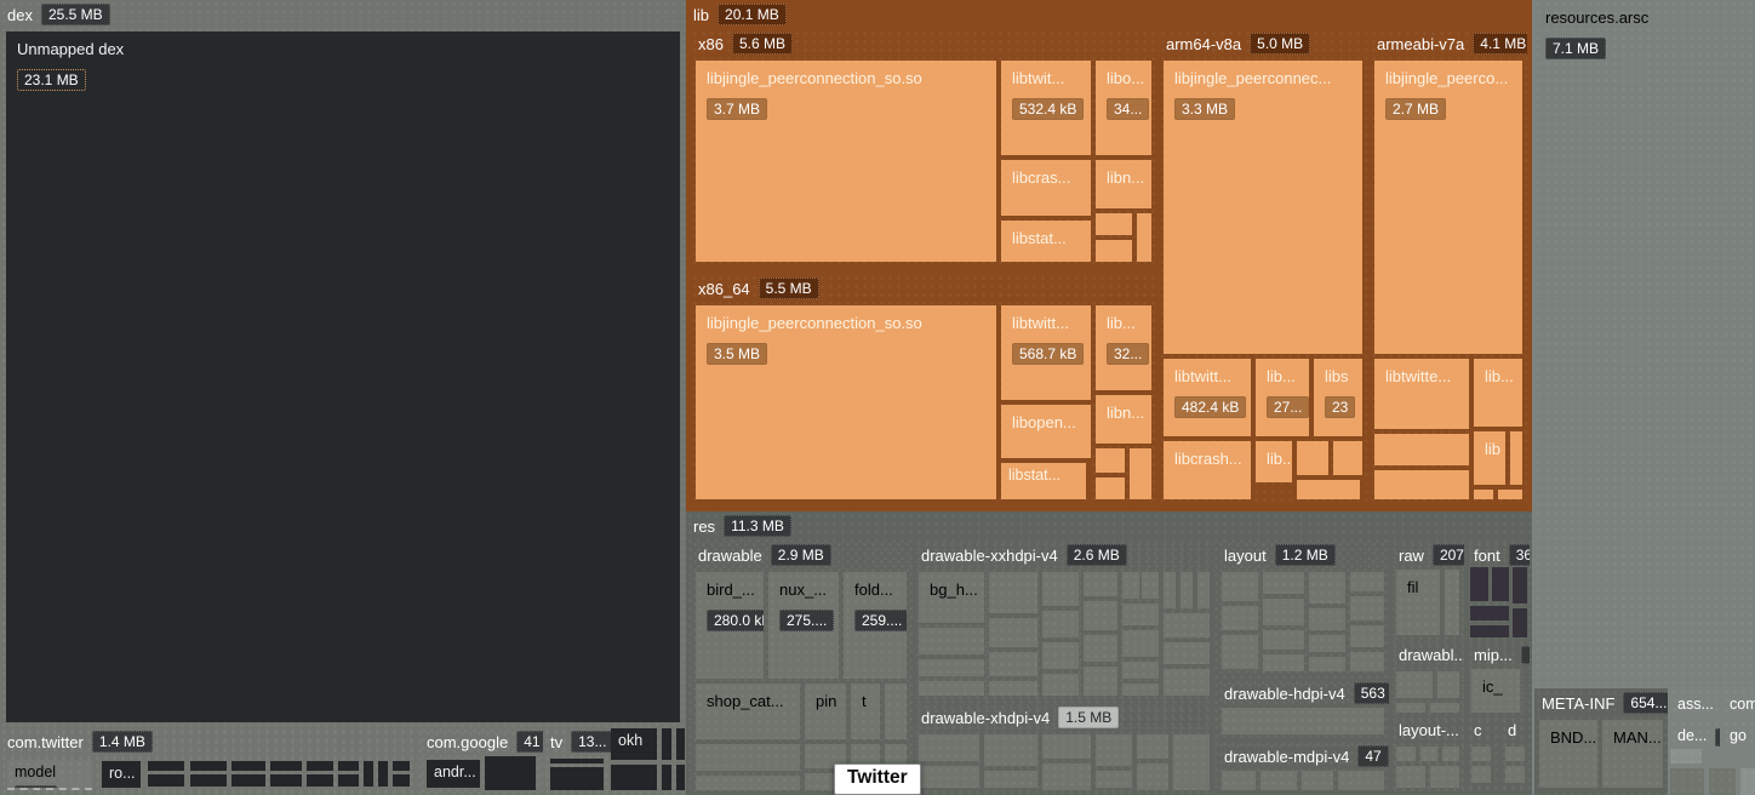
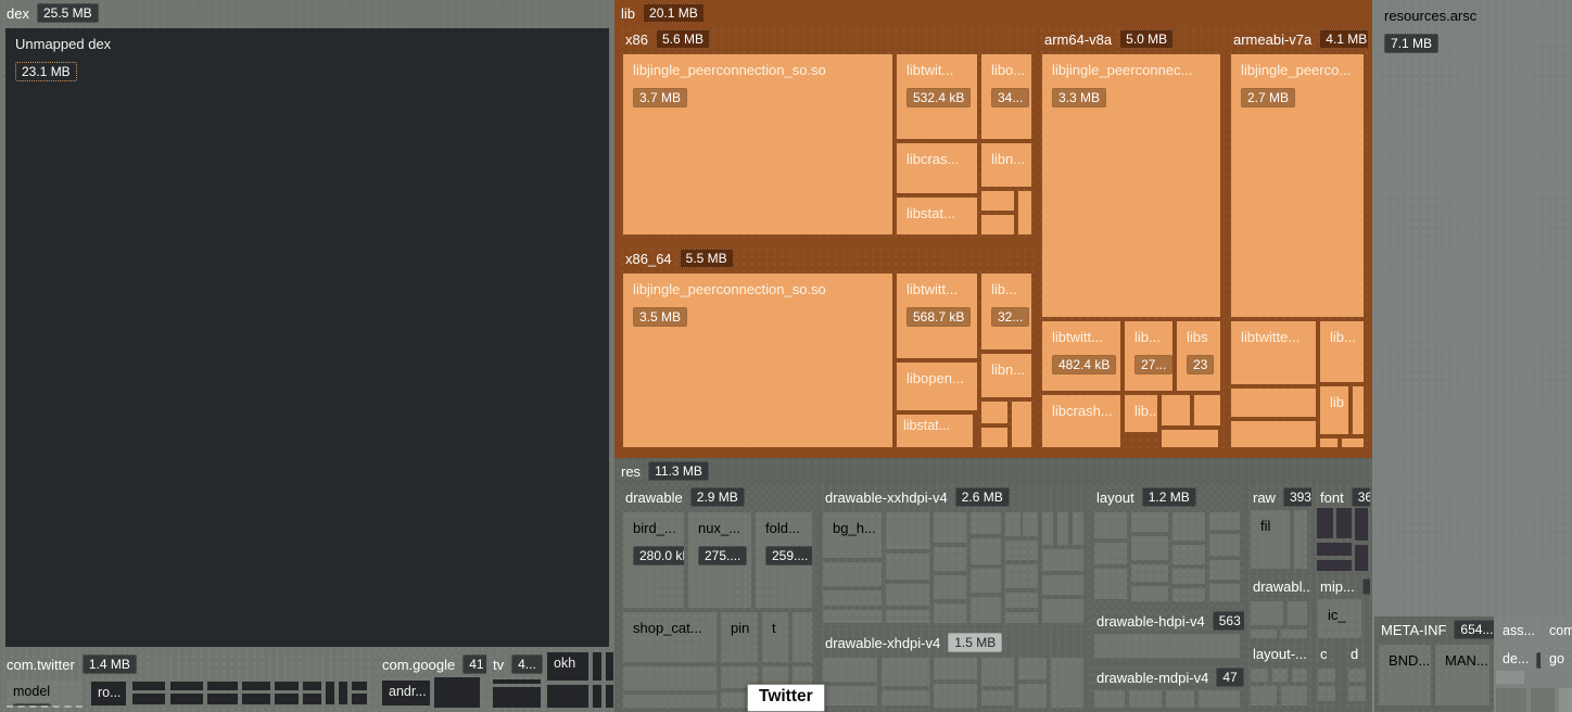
  dex
  25.5 MB
  Unmapped dex
  23.1 MB
  com.twitter
  1.4 MB
  model
  ro...
  com.google
  41
  andr...
  tv
- 13...
+ 4...
  okh
  lib
  20.1 MB
  x86
  5.6 MB
  libjingle_peerconnection_so.so
  3.7 MB
  libtwit...
  532.4 kB
  libo...
  34...
  libcras...
  libn...
  libstat...
  x86_64
  5.5 MB
  libjingle_peerconnection_so.so
  3.5 MB
  libtwitt...
  568.7 kB
  lib...
  32...
  libopen...
  libn...
  libstat...
  arm64-v8a
  5.0 MB
  libjingle_peerconnec...
  3.3 MB
  libtwitt...
  482.4 kB
  lib...
  27...
  libs
  23
  libcrash...
  lib..
  armeabi-v7a
  4.1 MB
  libjingle_peerco...
  2.7 MB
  libtwitte...
  lib...
  lib
  res
  11.3 MB
  drawable
  2.9 MB
  bird_...
  280.0 k
  nux_...
  275....
  fold...
  259....
  shop_cat...
  pin
  t
  drawable-xxhdpi-v4
  2.6 MB
  bg_h...
  drawable-xhdpi-v4
  1.5 MB
  layout
  1.2 MB
  drawable-hdpi-v4
  563
  drawable-mdpi-v4
  47
  raw
- 207
+ 393
  fil
  font
  36
  drawabl..
  mip...
  ic_
  layout-...
  c
  d
  resources.arsc
  7.1 MB
  META-INF
  654...
  BND...
  MAN...
  ass...
  com
  de...
  go
  Twitter
